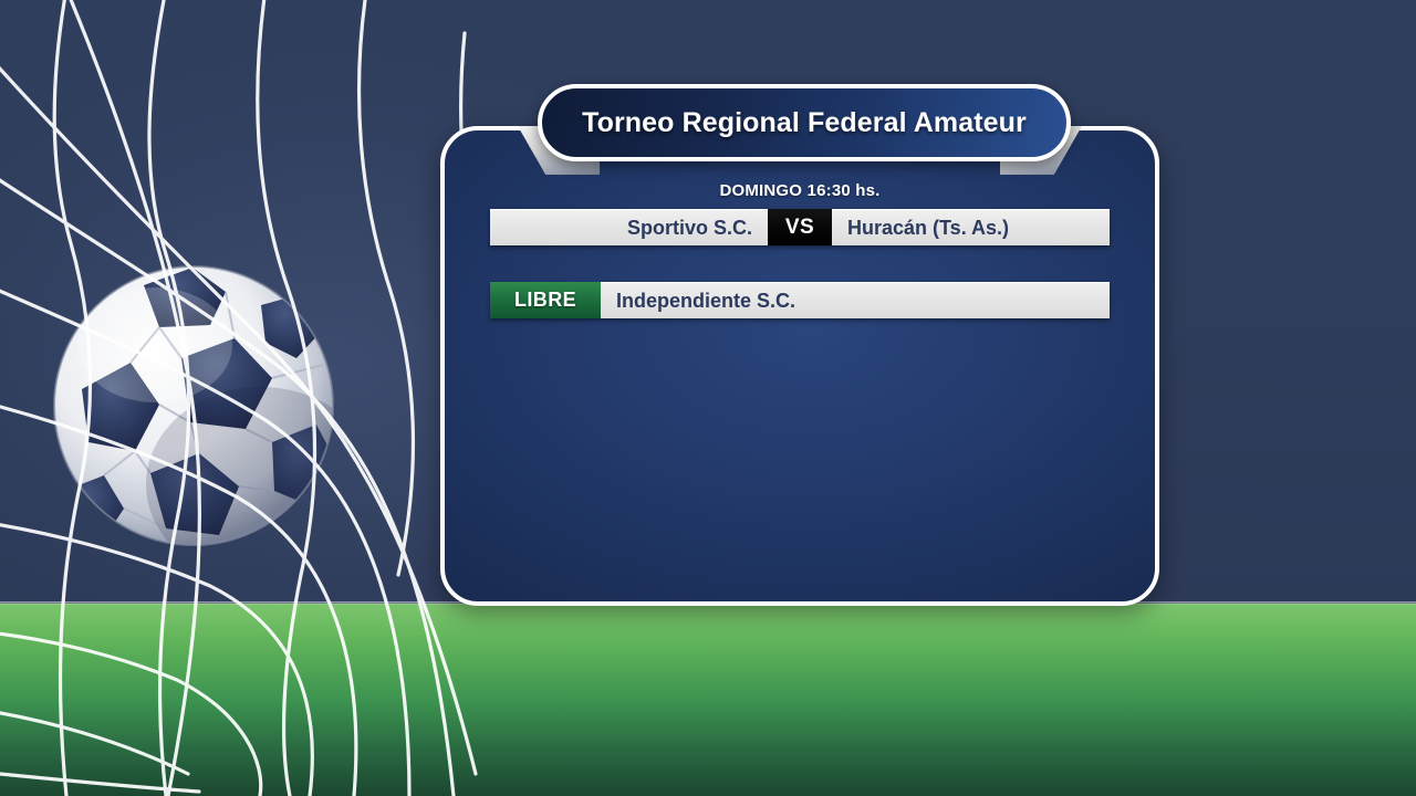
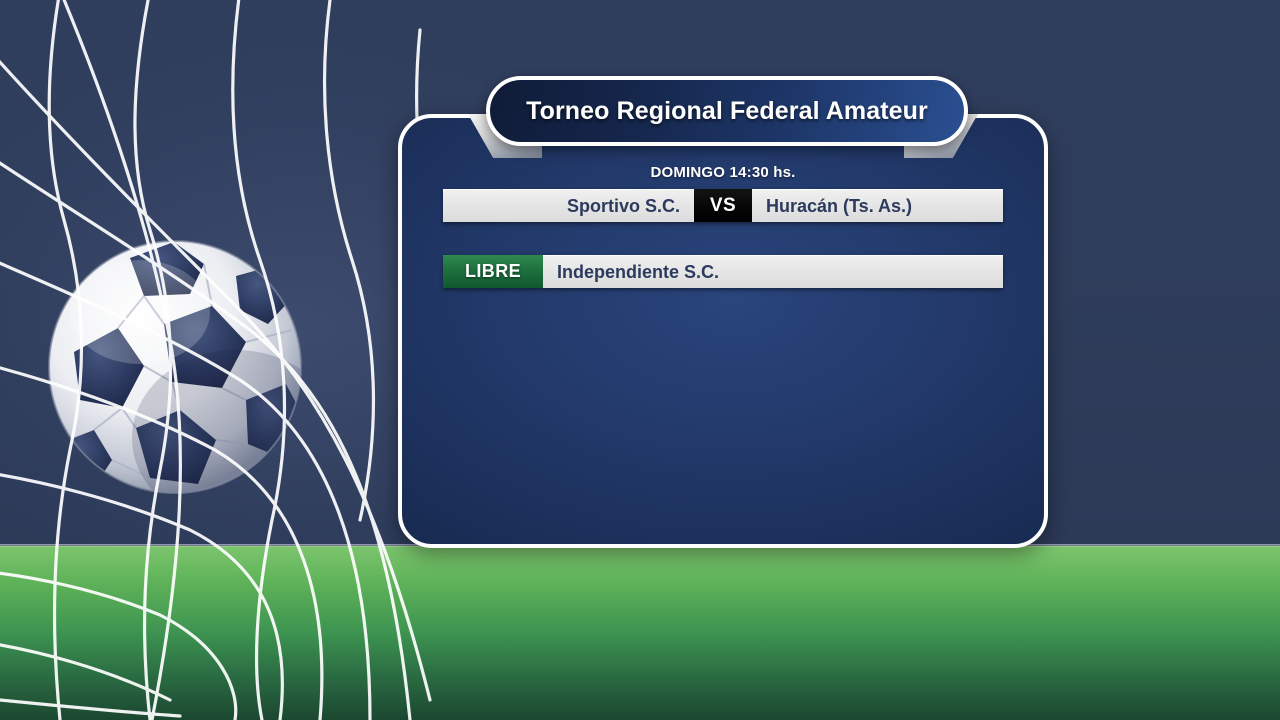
  Torneo Regional Federal Amateur
- DOMINGO 16:30 hs.
+ DOMINGO 14:30 hs.
  Sportivo S.C.
  VS
  Huracán (Ts. As.)
  LIBRE
  Independiente S.C.
